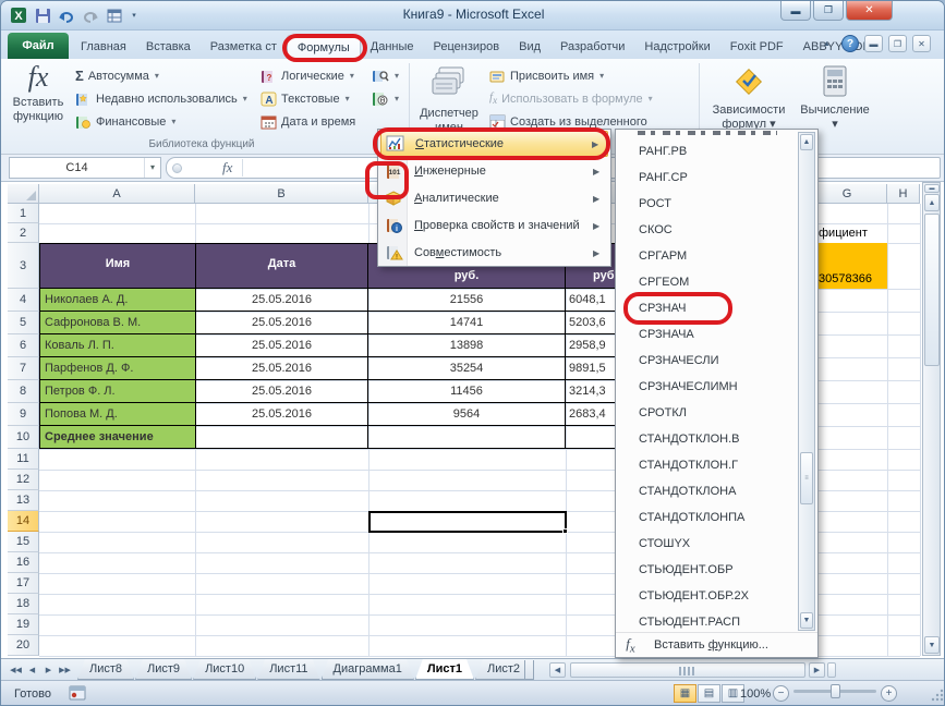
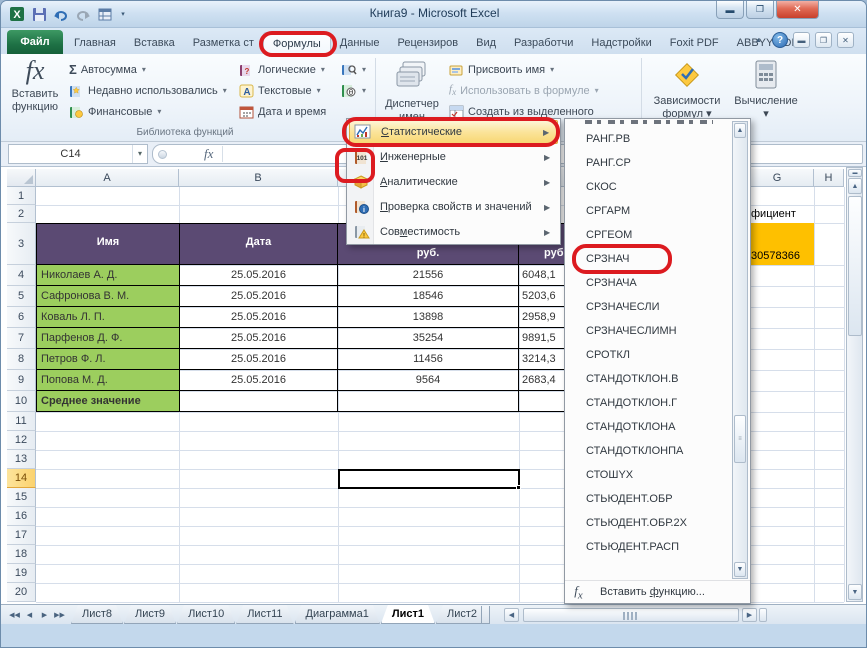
  X
  Книга9 - Microsoft Excel
  ▬
  ❐
  ✕
  Файл
  Главная
  Вставка
  Разметка ст
  Формулы
  Данные
  Рецензиров
  Вид
  Разработчи
  Надстройки
  Foxit PDF
  ?
  ▬
  ❐
  ✕
  fx
  Вставить
  функцию
  Σ
  Автосумма
  ▾
  Недавно использовались
  ▾
  Финансовые
  ▾
  ?
  Логические
  ▾
  A
  Текстовые
  ▾
  Дата и время
  ▾
  θ
  ▾
  Библиотека функций
  Диспетчер
  имен
  Присвоить имя
  ▾
  fx
  Использовать в формуле
  ▾
  Создать из выделенного
  Зависимости
  формул ▾
  Вычисление
  ▾
  C14
  ▾
  fx
  A
  B
  G
  H
  1
  2
  3
  4
  5
  6
  7
  8
  9
  10
  11
  12
  13
  14
  15
  16
  17
  18
  19
  20
  Имя
  Дата
  руб.
  руб
  Николаев А. Д.
  25.05.2016
  21556
  6048,1
  Сафронова В. М.
  25.05.2016
- 14741
+ 18546
  5203,6
  Коваль Л. П.
  25.05.2016
  13898
  2958,9
  Парфенов Д. Ф.
  25.05.2016
  35254
  9891,5
  Петров Ф. Л.
  25.05.2016
  11456
  3214,3
  Попова М. Д.
  25.05.2016
  9564
  2683,4
  Среднее значение
  фициент
  30578366
  Статистические
  ▶
  Инженерные
  ▶
  Аналитические
  ▶
  Проверка свойств и значений
  ▶
  Совместимость
  ▶
  РАНГ.РВ
  РАНГ.СР
- РОСТ
  СКОС
  СРГАРМ
  СРГЕОМ
  СРЗНАЧ
  СРЗНАЧА
  СРЗНАЧЕСЛИ
  СРЗНАЧЕСЛИМН
  СРОТКЛ
  СТАНДОТКЛОН.В
  СТАНДОТКЛОН.Г
  СТАНДОТКЛОНА
  СТАНДОТКЛОНПА
  СТОШYX
  СТЬЮДЕНТ.ОБР
  СТЬЮДЕНТ.ОБР.2X
  СТЬЮДЕНТ.РАСП
  fx
  Вставить функцию...
  Лист8
  Лист9
  Лист10
  Лист11
  Диаграмма1
  Лист1
  Лист2
- Готово
- ▦ ▤ ▥
- 100%
- − +
